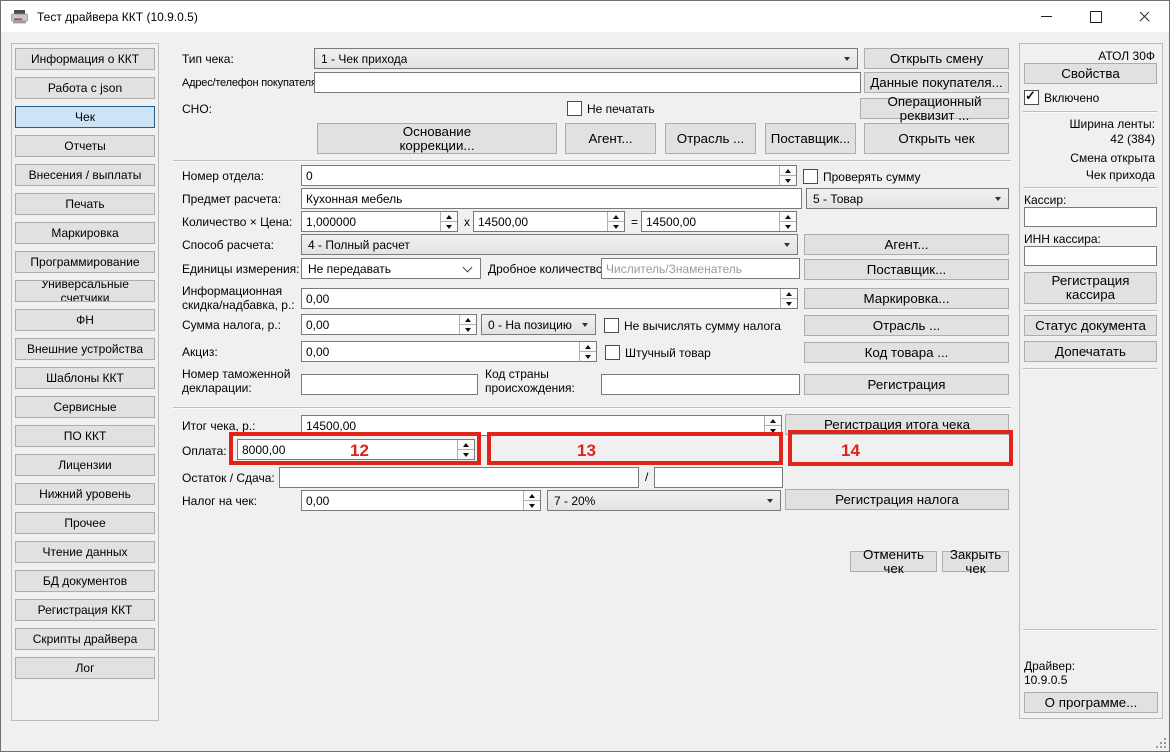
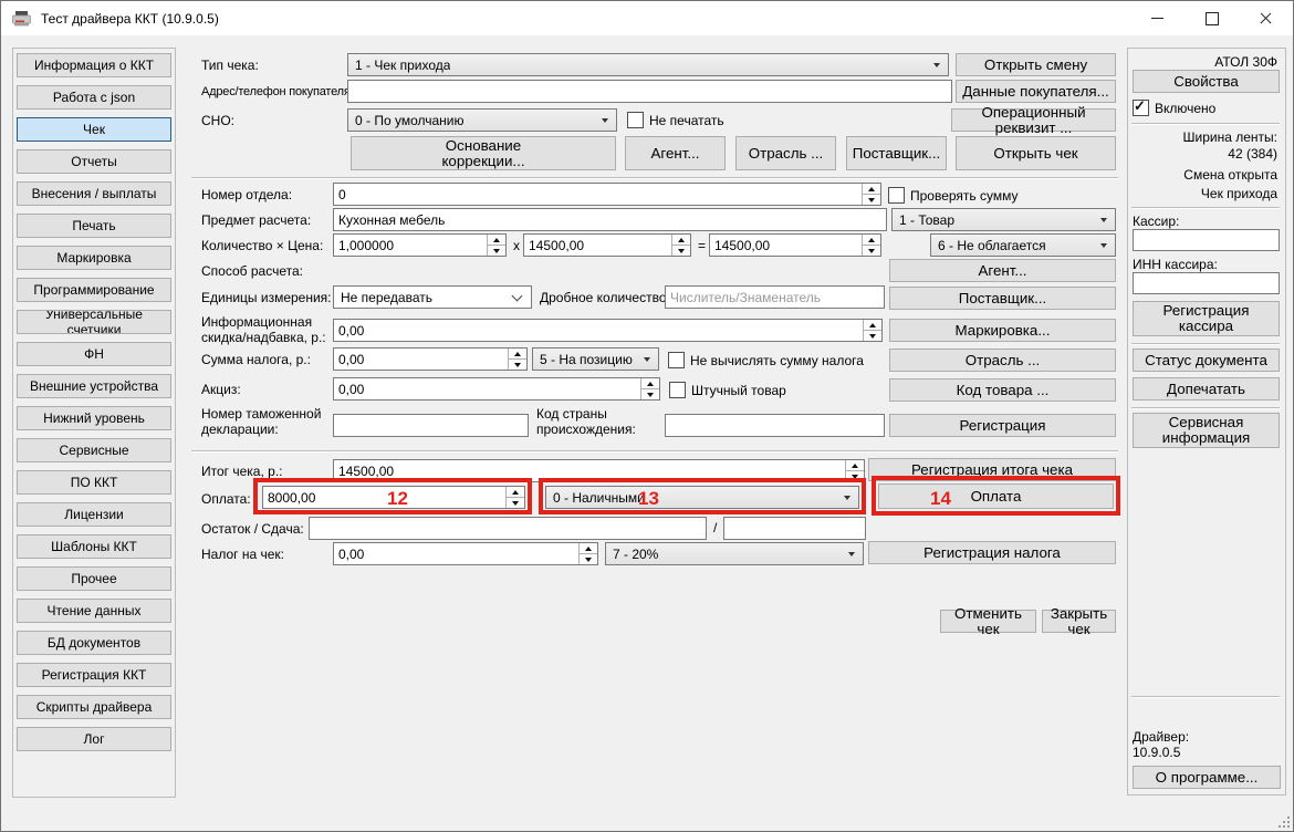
  Тест драйвера ККТ (10.9.0.5)
  Информация о ККТ
  Работа с json
  Чек
  Отчеты
  Внесения / выплаты
  Печать
  Маркировка
  Программирование
  Универсальные счетчики
  ФН
  Внешние устройства
- Шаблоны ККТ
+ Нижний уровень
  Сервисные
  ПО ККТ
  Лицензии
- Нижний уровень
+ Шаблоны ККТ
  Прочее
  Чтение данных
  БД документов
  Регистрация ККТ
  Скрипты драйвера
  Лог
  Тип чека:
  1 - Чек прихода
  Открыть смену
  Адрес/телефон покупател
  Данные покупателя...
  СНО:
+ 0 - По умолчанию
  Не печатать
  Операционный реквизит ...
  Основание
  коррекции...
  Агент...
  Отрасль ...
  Поставщик...
  Открыть чек
  Номер отдела:
  0
  Проверять сумму
  Предмет расчета:
  Кухонная мебель
- 5 - Товар
+ 1 - Товар
  Количество × Цена:
  1,000000
  x
  14500,00
  =
  14500,00
+ 6 - Не облагается
  Способ расчета:
- 4 - Полный расчет
  Агент...
  Единицы измерения:
  Не передавать
  Дробное количество
  Числитель/Знаменатель
  Поставщик...
  Информационная скидка/надбавка, р.:
  0,00
  Маркировка...
  Сумма налога, р.:
  0,00
- 0 - На позицию
+ 5 - На позицию
  Не вычислять сумму налога
  Отрасль ...
  Акциз:
  0,00
  Штучный товар
  Код товара ...
  Номер таможенной декларации:
  Код страны происхождения:
  Регистрация
  Итог чека, р.:
  14500,00
  Регистрация итога чека
  Оплата:
  8000,00
+ 0 - Наличными
+ Оплата
  12
  13
  14
  Остаток / Сдача:
  /
  Налог на чек:
  0,00
  7 - 20%
  Регистрация налога
  Отменить чек
  Закрыть чек
  АТОЛ 30Ф
  Свойства
  Включено
  Ширина ленты:
  42 (384)
  Смена открыта
  Чек прихода
  Кассир:
  ИНН кассира:
  Регистрация
  кассира
  Статус документа
  Допечатать
+ Сервисная
+ информация
  Драйвер:
  10.9.0.5
  О программе...
